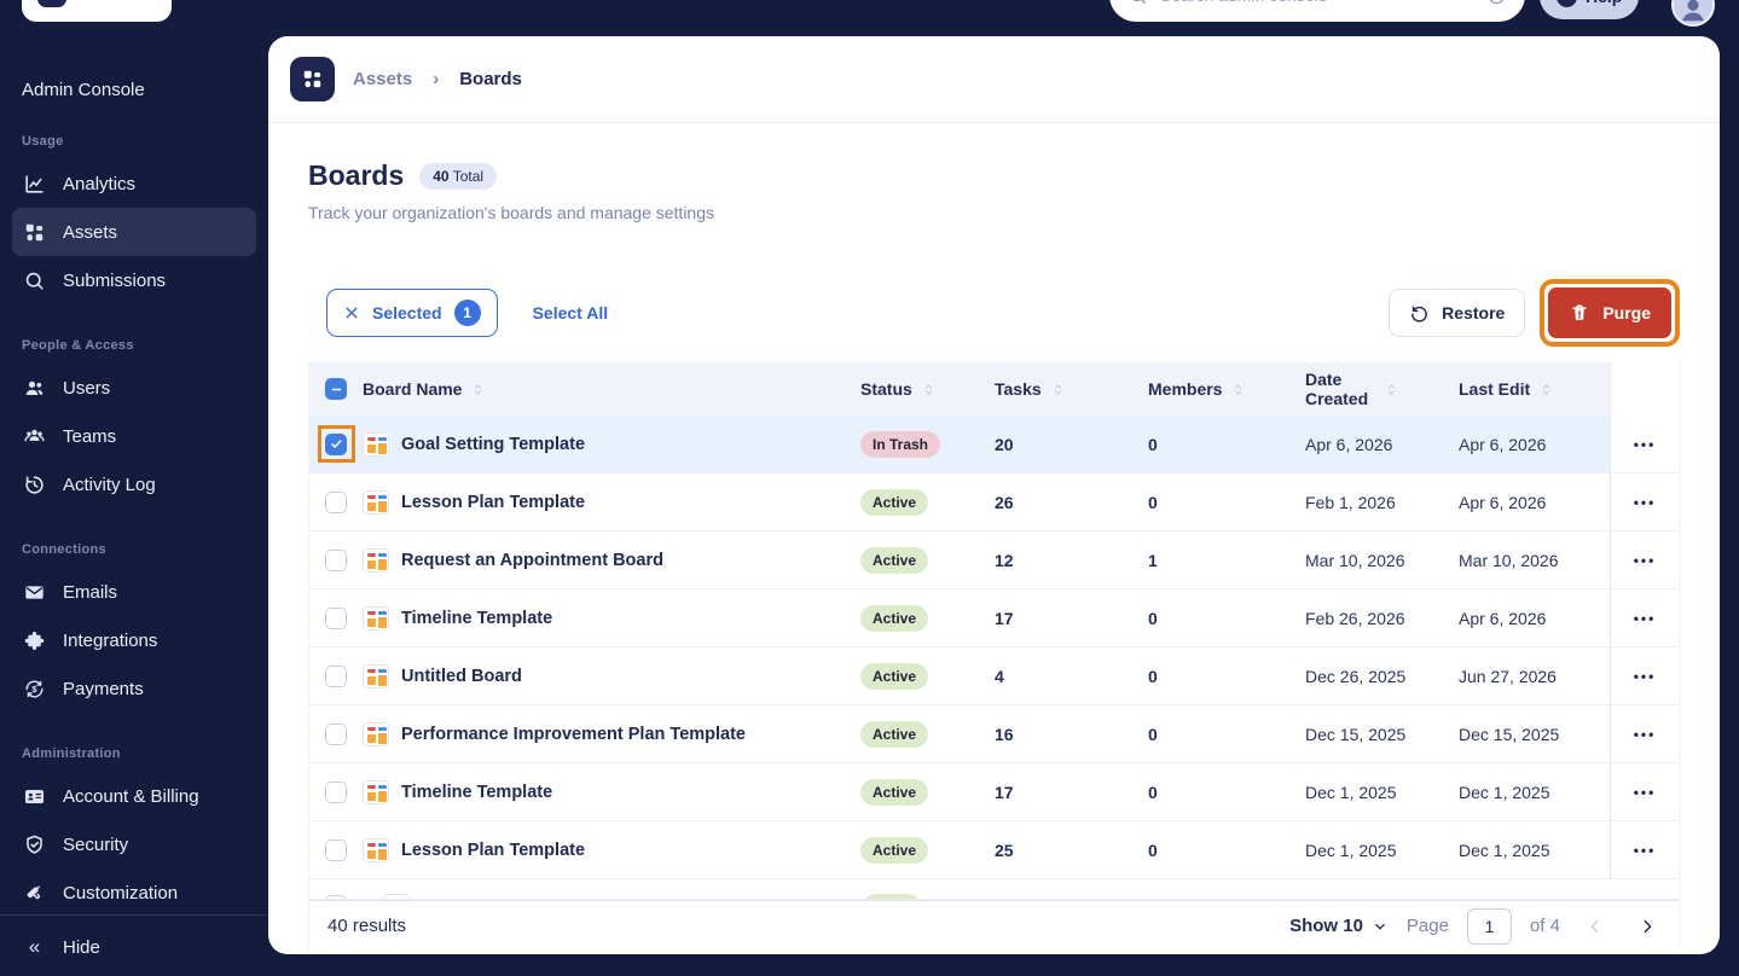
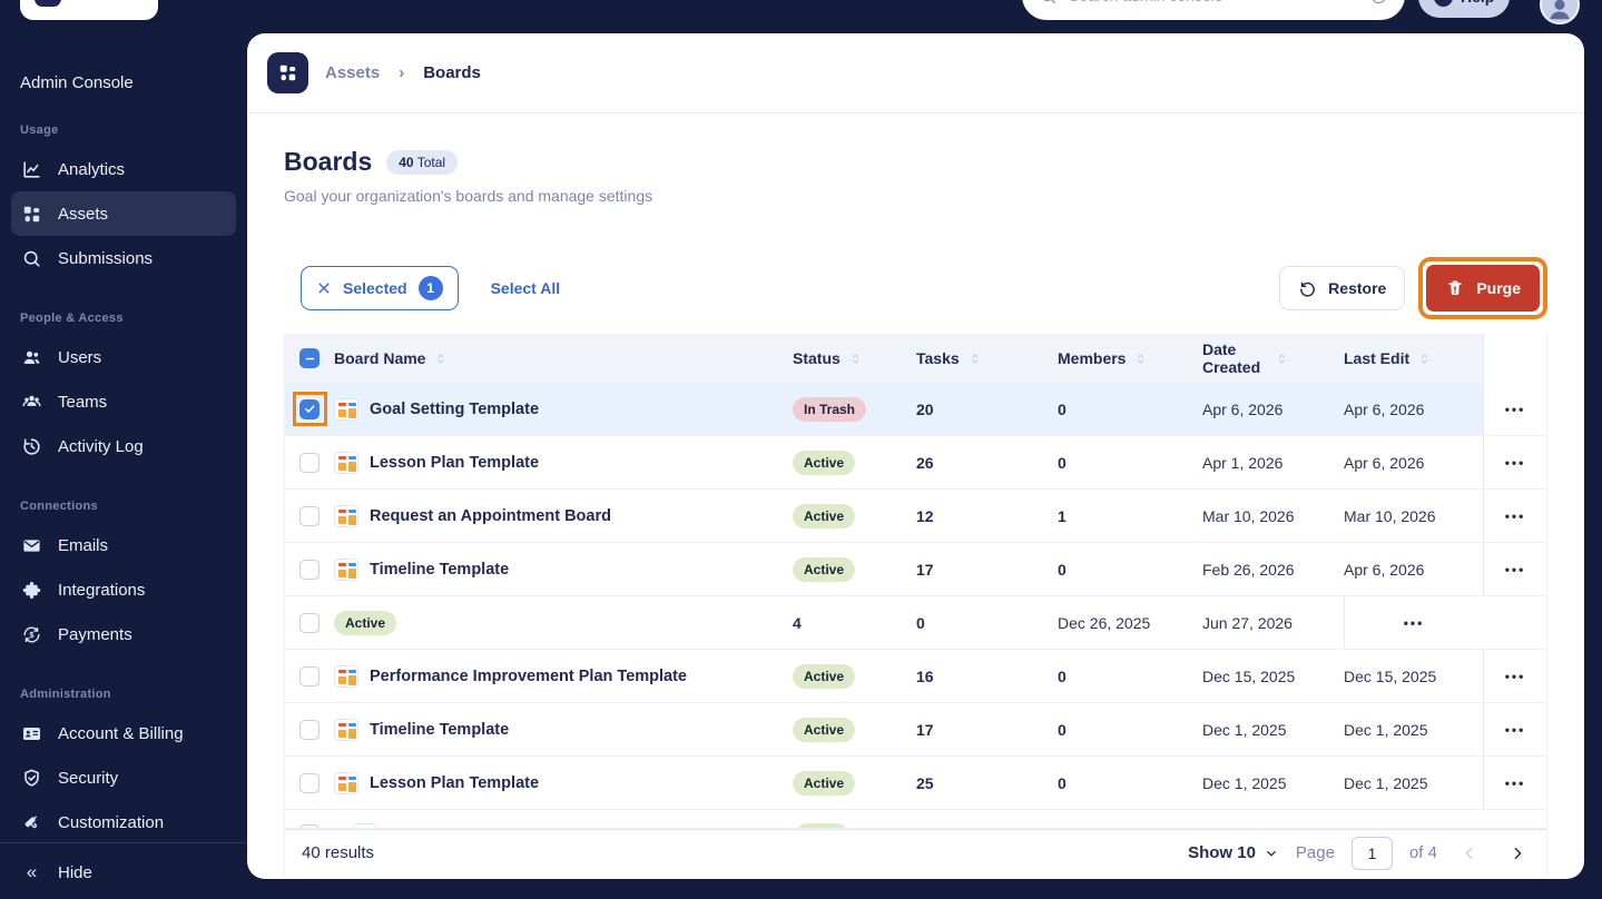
  Admin Console
  Usage
  Analytics
  Assets
  Submissions
  People & Access
  Users
  Teams
  Activity Log
  Connections
  Emails
  Integrations
  Payments
  Administration
  Account & Billing
  Security
  Customization
  «
  Hide
  Assets
  ›
  Boards
  Boards
  40 Total
- Track your organization's boards and manage settings
+ Goal your organization's boards and manage settings
  Selected
  1
  Select All
  Restore
  Purge
  Board Name
  Status
  Tasks
  Members
  Date Created
  Last Edit
  Goal Setting Template
  In Trash
  20
  0
  Apr 6, 2026
  Apr 6, 2026
  •••
  Lesson Plan Template
  Active
  26
  0
- Feb 1, 2026
+ Apr 1, 2026
  Apr 6, 2026
  •••
  Request an Appointment Board
  Active
  12
  1
  Mar 10, 2026
  Mar 10, 2026
  •••
  Timeline Template
  Active
  17
  0
  Feb 26, 2026
  Apr 6, 2026
  •••
- Untitled Board
  Active
  4
  0
  Dec 26, 2025
  Jun 27, 2026
  •••
  Performance Improvement Plan Template
  Active
  16
  0
  Dec 15, 2025
  Dec 15, 2025
  •••
  Timeline Template
  Active
  17
  0
  Dec 1, 2025
  Dec 1, 2025
  •••
  Lesson Plan Template
  Active
  25
  0
  Dec 1, 2025
  Dec 1, 2025
  •••
  40 results
  Show 10
  Page
  1
  of 4
